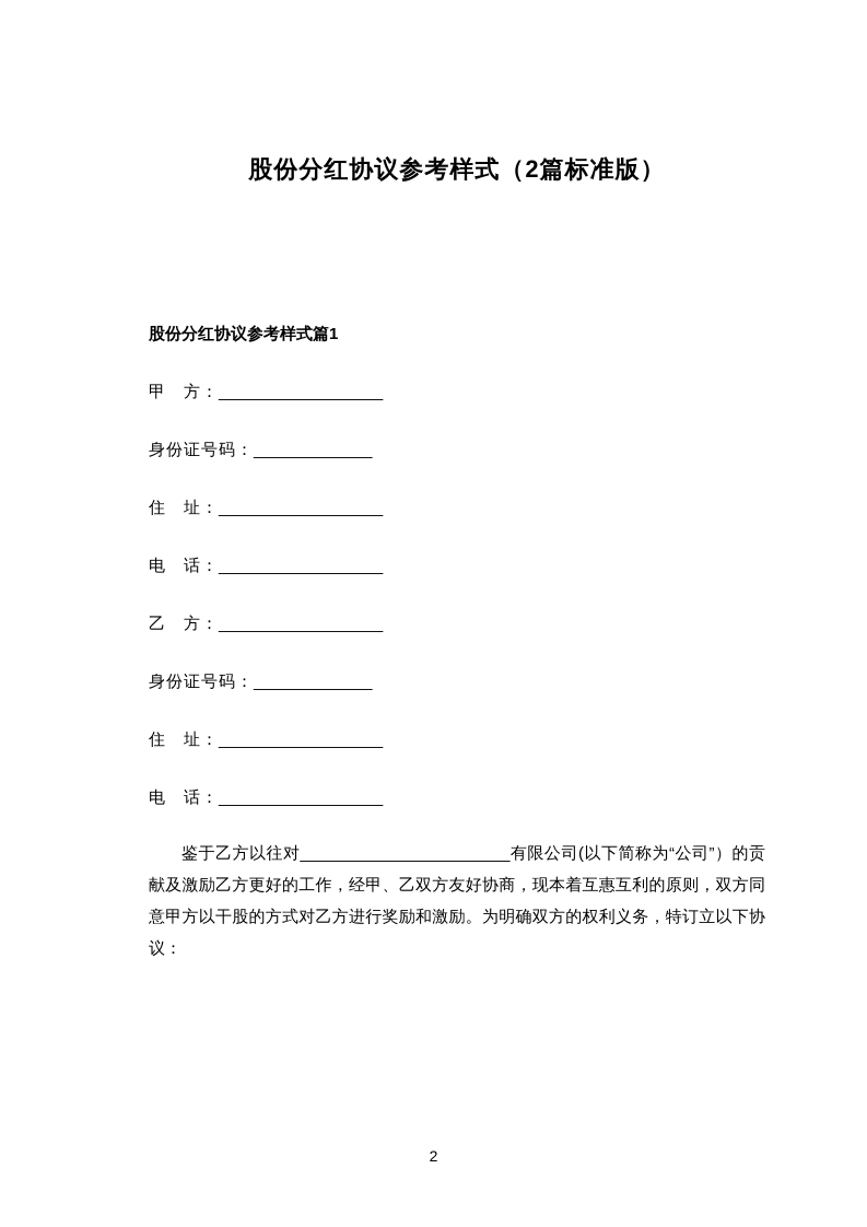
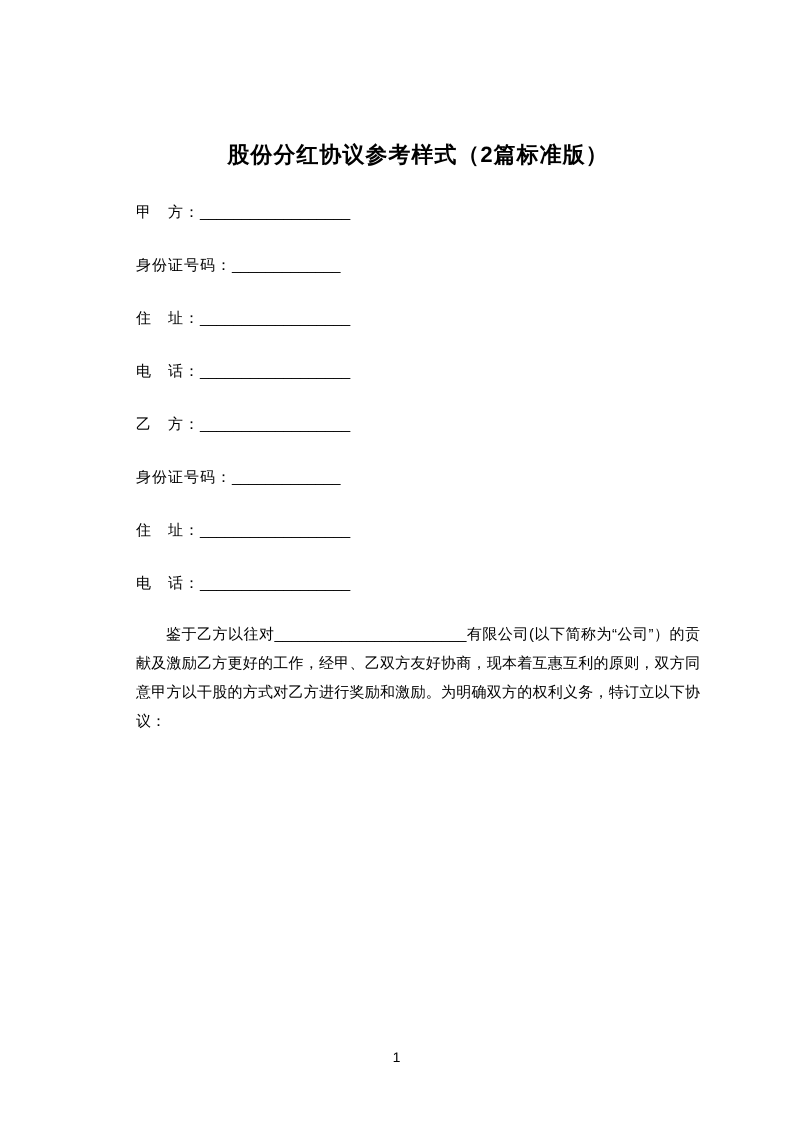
  股份分红协议参考样式（2篇标准版）
- 股份分红协议参考样式篇1
  甲 方：__________________
  身份证号码：_____________
  住 址：__________________
  电 话：__________________
  乙 方：__________________
  身份证号码：_____________
  住 址：__________________
  电 话：__________________
  鉴于乙方以往对_______________________有限公司(以下简称为“公司”）的贡献及激励乙方更好的工作，经甲、乙双方友好协商，现本着互惠互利的原则，双方同意甲方以干股的方式对乙方进行奖励和激励。为明确双方的权利义务，特订立以下协议：
- 2
+ 1
